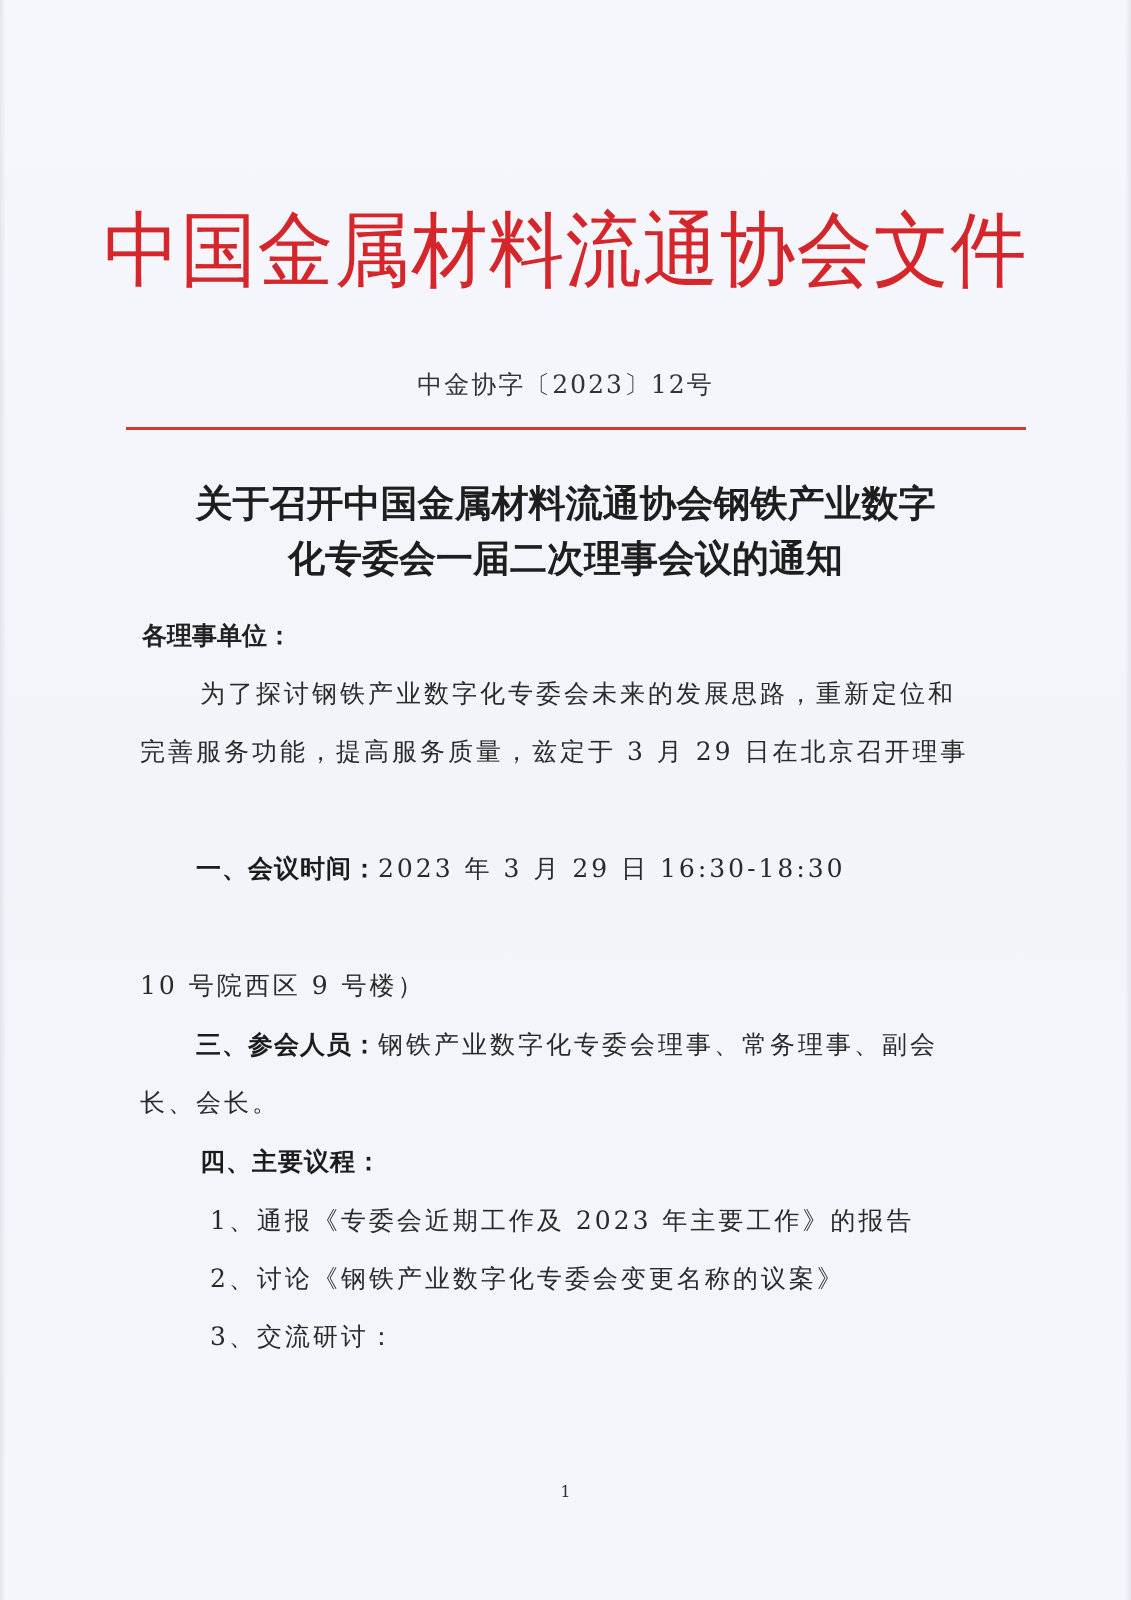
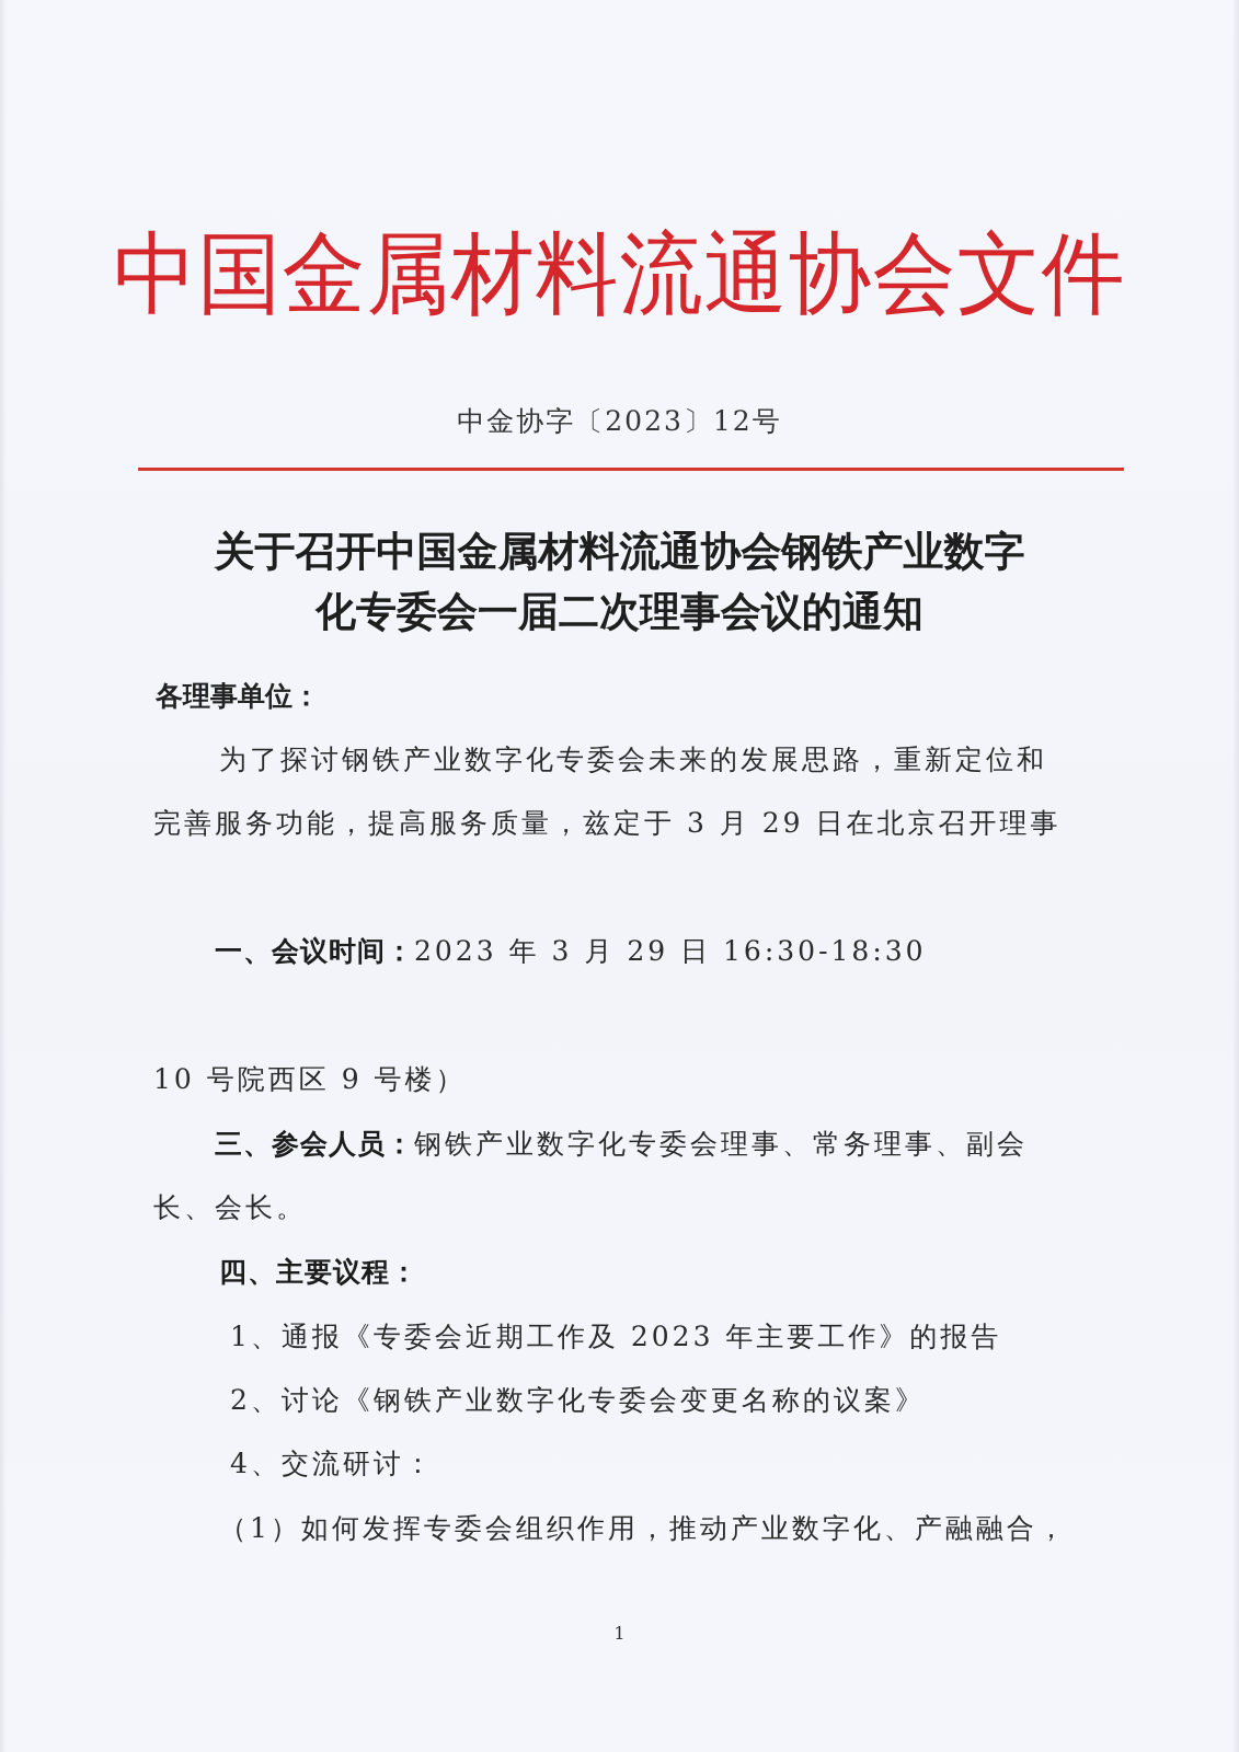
  中国金属材料流通协会文件
  中金协字〔2023〕12号
  关于召开中国金属材料流通协会钢铁产业数字
  化专委会一届二次理事会议的通知
  各理事单位：
  为了探讨钢铁产业数字化专委会未来的发展思路，重新定位和
  完善服务功能，提高服务质量，兹定于 3 月 29 日在北京召开理事
  一、会议时间：2023 年 3 月 29 日 16:30-18:30
  10 号院西区 9 号楼）
  三、参会人员：钢铁产业数字化专委会理事、常务理事、副会
  长、会长。
  四、主要议程：
  1、通报《专委会近期工作及 2023 年主要工作》的报告
  2、讨论《钢铁产业数字化专委会变更名称的议案》
- 3、交流研讨：
+ 4、交流研讨：
+ （1）如何发挥专委会组织作用，推动产业数字化、产融融合，
  1
